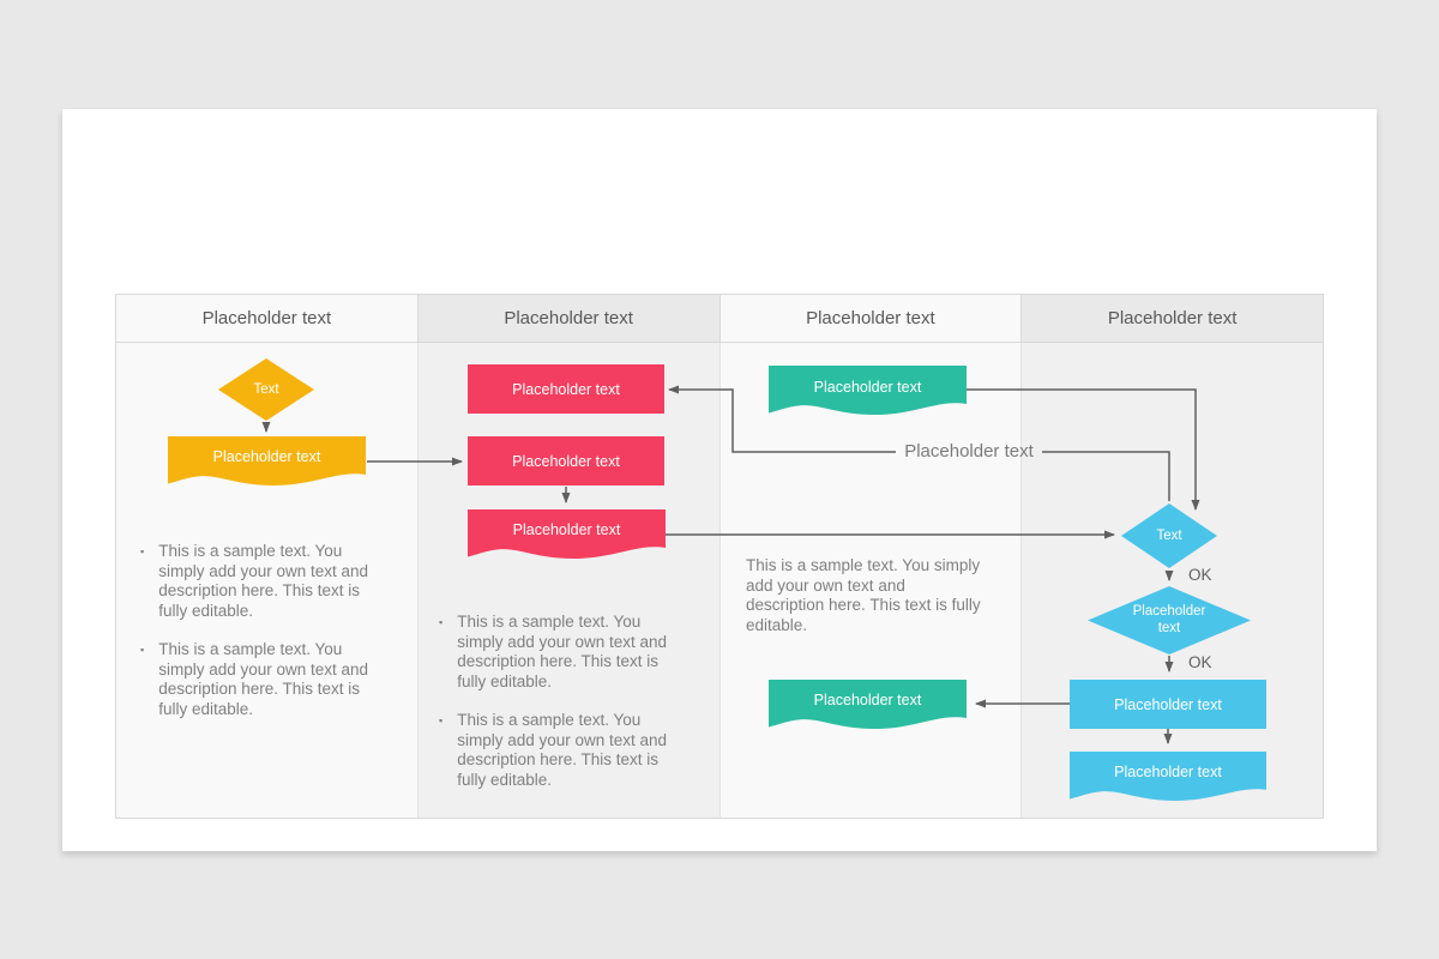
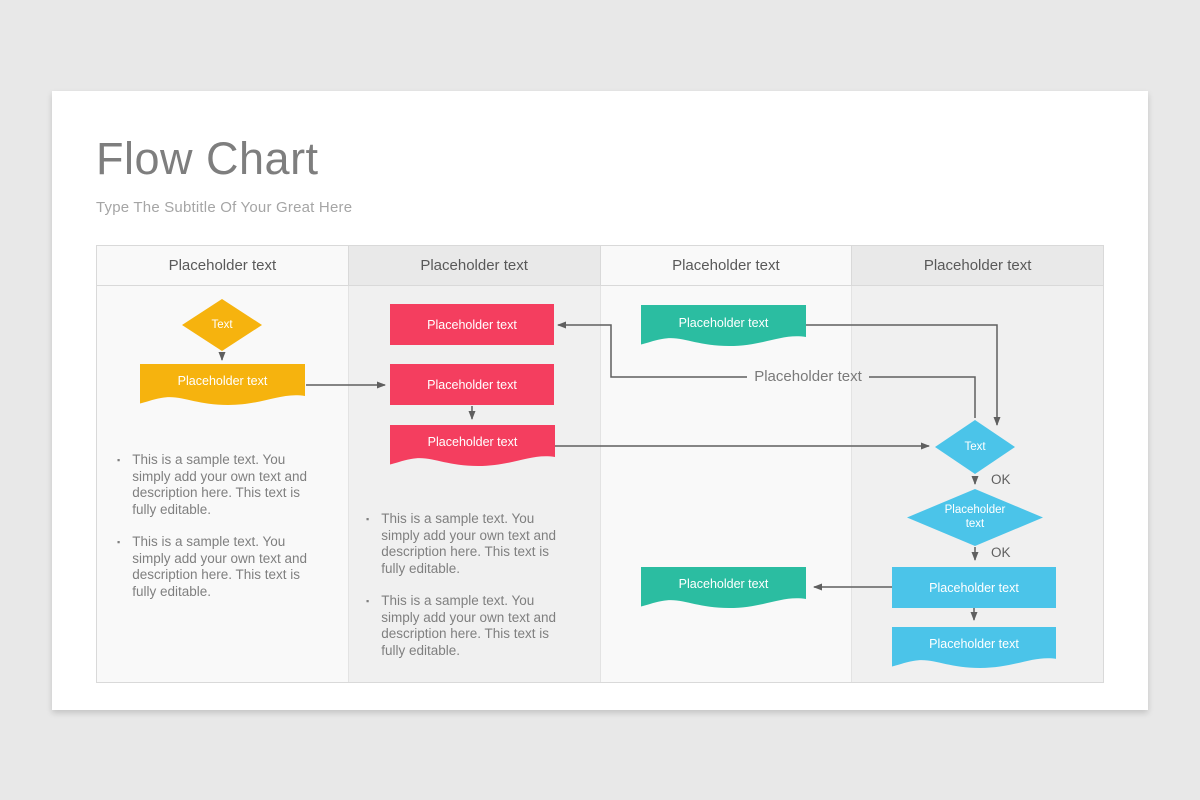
+ Flow Chart
+ Type The Subtitle Of Your Great Here
  Placeholder text
  Placeholder text
  Placeholder text
  Placeholder text
  Text
  Placeholder text
  Placeholder text
  Placeholder text
  Placeholder text
  Placeholder text
  Placeholder text
  Placeholder text
  Text
  OK
  Placeholder text
  OK
  Placeholder text
  Placeholder text
  ▪
  This is a sample text. You
  simply add your own text and
  description here. This text is
  fully editable.
  ▪
  This is a sample text. You
  simply add your own text and
  description here. This text is
  fully editable.
  ▪
  This is a sample text. You
  simply add your own text and
  description here. This text is
  fully editable.
  ▪
  This is a sample text. You
  simply add your own text and
  description here. This text is
  fully editable.
- This is a sample text. You simply
- add your own text and
- description here. This text is fully
- editable.
